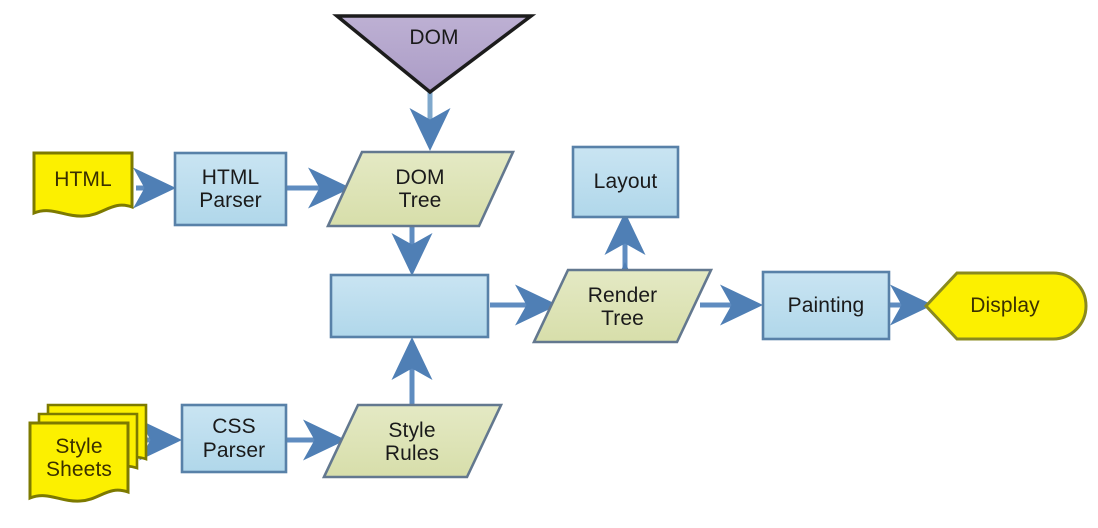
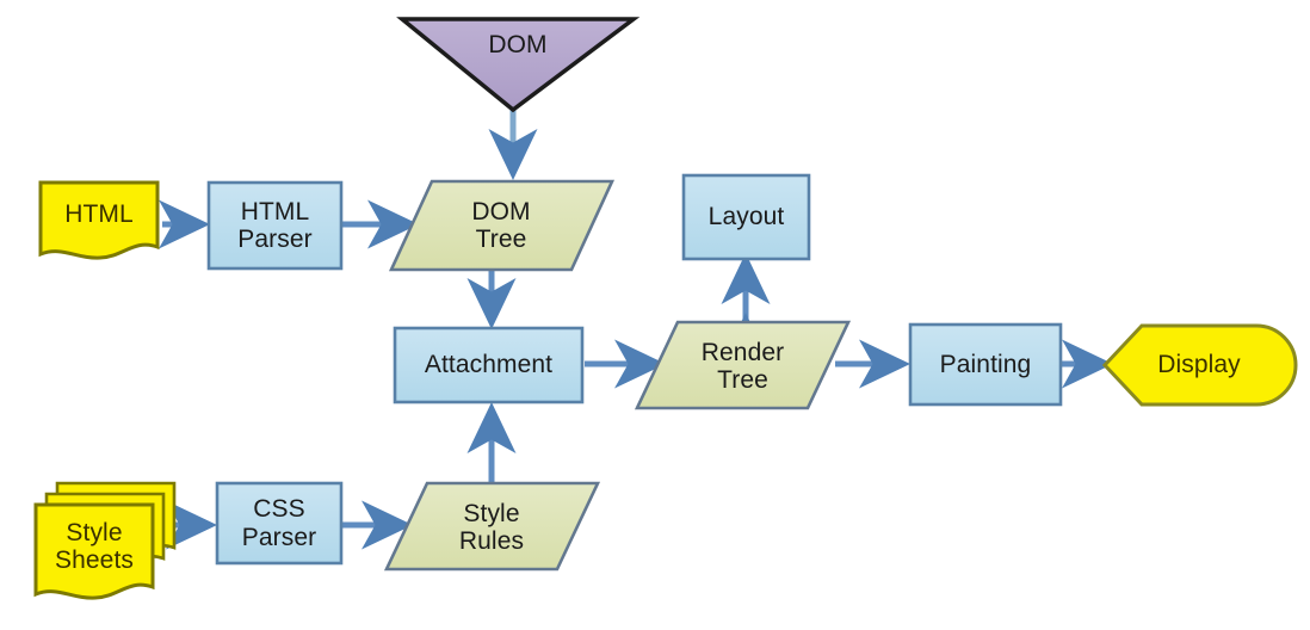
  DOM
  HTML
  HTML
  Parser
  DOM
  Tree
  Layout
+ Attachment
  Render
  Tree
  Painting
  Display
  Style
  Sheets
  CSS
  Parser
  Style
  Rules
